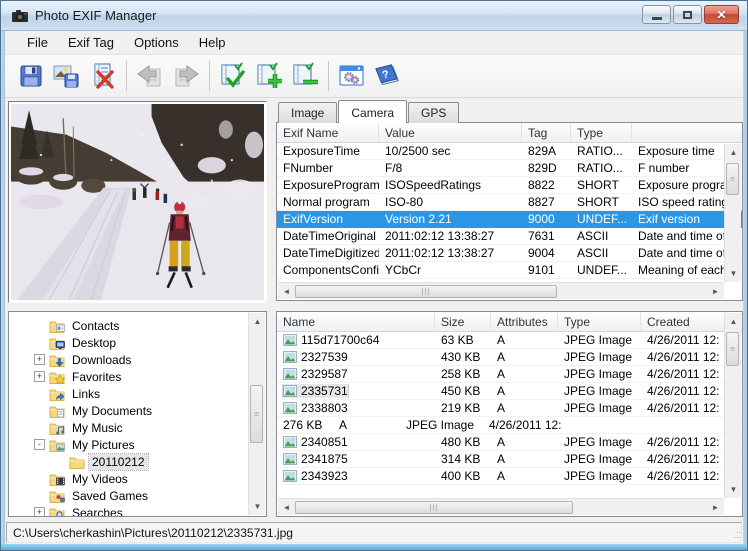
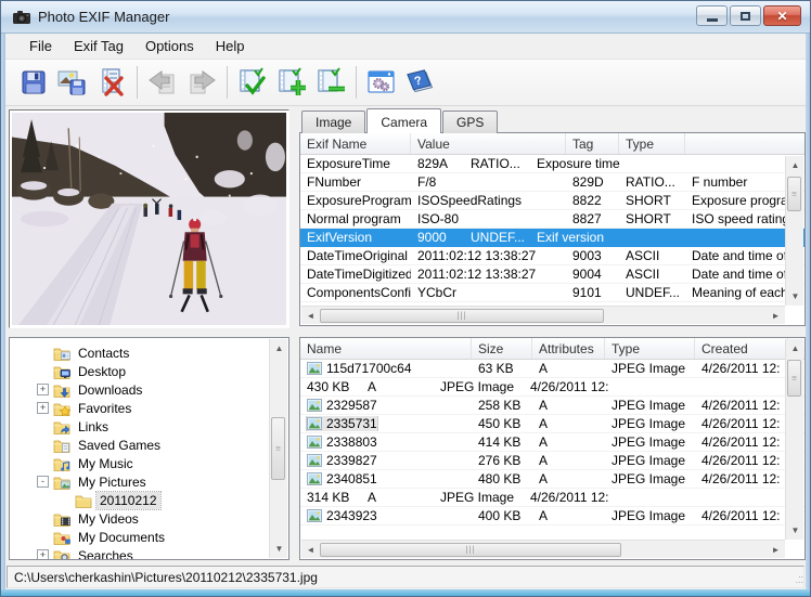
  Photo EXIF Manager
  ✕
  File
  Exif Tag
  Options
  Help
  Image
  Camera
  GPS
  Exif Name
  Value
  Tag
  Type
  ExposureTime
- 10/2500 sec
  829A
  RATIO...
  Exposure time
  FNumber
  F/8
  829D
  RATIO...
  F number
  ExposureProgram
  ISOSpeedRatings
  8822
  SHORT
  Exposure progr
  Normal program
  ISO-80
  8827
  SHORT
  ISO speed ratin
  ExifVersion
- Version 2.21
  9000
  UNDEF...
  Exif version
  DateTimeOriginal
  2011:02:12 13:38:27
- 7631
+ 9003
  ASCII
  Date and time o
  DateTimeDigitized
  2011:02:12 13:38:27
  9004
  ASCII
  Date and time o
  ComponentsConfi
  YCbCr
  9101
  UNDEF...
  Meaning of eac
  ▲
  ≡
  ▼
  ◄
  |||
  ►
  Contacts
  Desktop
  +
  Downloads
  +
  Favorites
  Links
- My Documents
+ Saved Games
  My Music
  -
  My Pictures
  20110212
  My Videos
- Saved Games
+ My Documents
  +
  Searches
  ▲
  ≡
  ▼
  Name
  Size
  Attributes
  Type
  Created
  115d71700c64
  63 KB
  A
  JPEG Image
  4/26/2011 12:
- 2327539
  430 KB
  A
  JPEG Image
  4/26/2011 12:
  2329587
  258 KB
  A
  JPEG Image
  4/26/2011 12:
  2335731
  450 KB
  A
  JPEG Image
  4/26/2011 12:
  2338803
- 219 KB
+ 414 KB
  A
  JPEG Image
  4/26/2011 12:
+ 2339827
  276 KB
  A
  JPEG Image
  4/26/2011 12:
  2340851
  480 KB
  A
  JPEG Image
  4/26/2011 12:
- 2341875
  314 KB
  A
  JPEG Image
  4/26/2011 12:
  2343923
  400 KB
  A
  JPEG Image
  4/26/2011 12:
  ▲
  ≡
  ▼
  ◄
  |||
  ►
  C:\Users\cherkashin\Pictures\20110212\2335731.jpg
  ∙∙
  ∙∙∙
